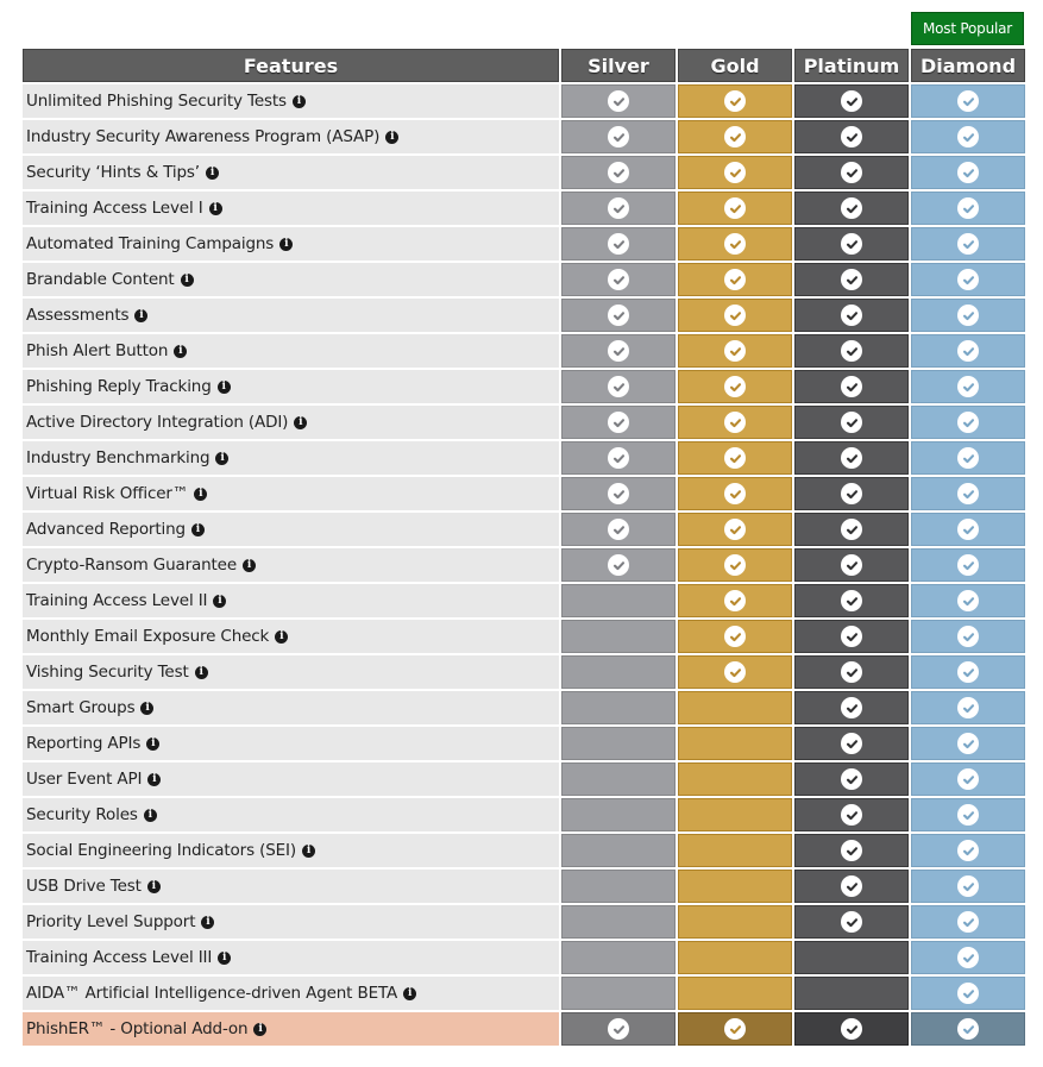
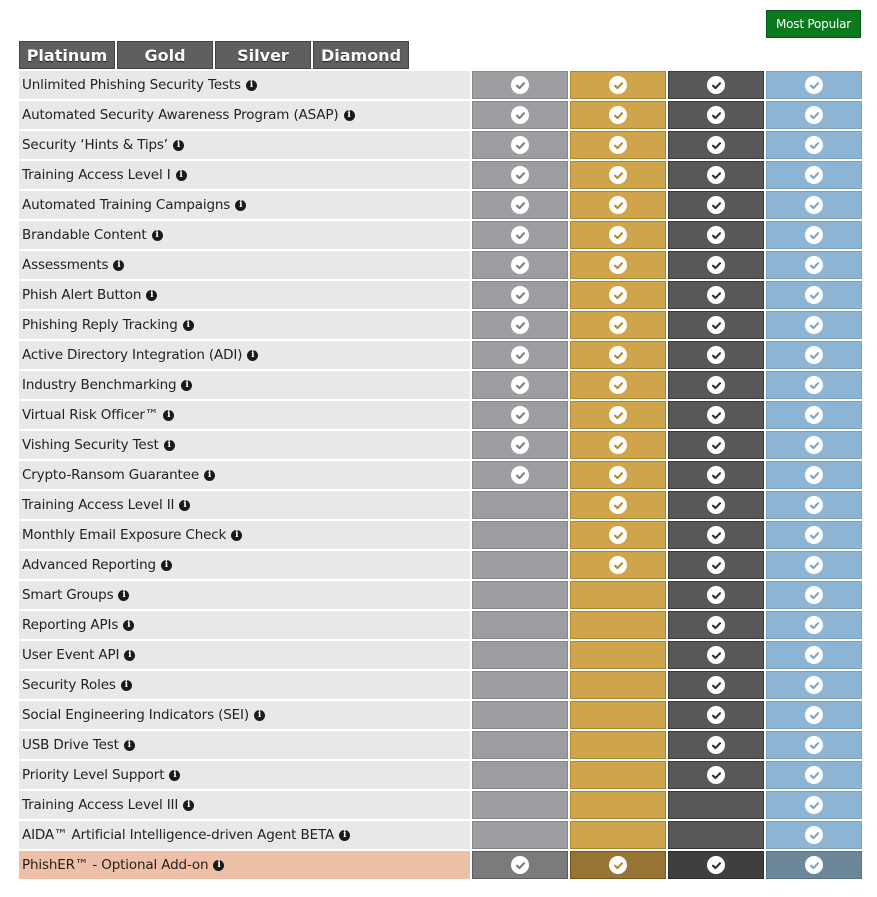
  Most Popular
- Features
- Silver
+ Platinum
  Gold
- Platinum
+ Silver
  Diamond
  Unlimited Phishing Security Tests
  i
- Industry Security Awareness Program (ASAP)
+ Automated Security Awareness Program (ASAP)
  i
  Security ‘Hints & Tips’
  i
  Training Access Level I
  i
  Automated Training Campaigns
  i
  Brandable Content
  i
  Assessments
  i
  Phish Alert Button
  i
  Phishing Reply Tracking
  i
  Active Directory Integration (ADI)
  i
  Industry Benchmarking
  i
  Virtual Risk Officer™
  i
- Advanced Reporting
+ Vishing Security Test
  i
  Crypto-Ransom Guarantee
  i
  Training Access Level II
  i
  Monthly Email Exposure Check
  i
- Vishing Security Test
+ Advanced Reporting
  i
  Smart Groups
  i
  Reporting APIs
  i
  User Event API
  i
  Security Roles
  i
  Social Engineering Indicators (SEI)
  i
  USB Drive Test
  i
  Priority Level Support
  i
  Training Access Level III
  i
  AIDA™ Artificial Intelligence-driven Agent BETA
  i
  PhishER™ - Optional Add-on
  i
